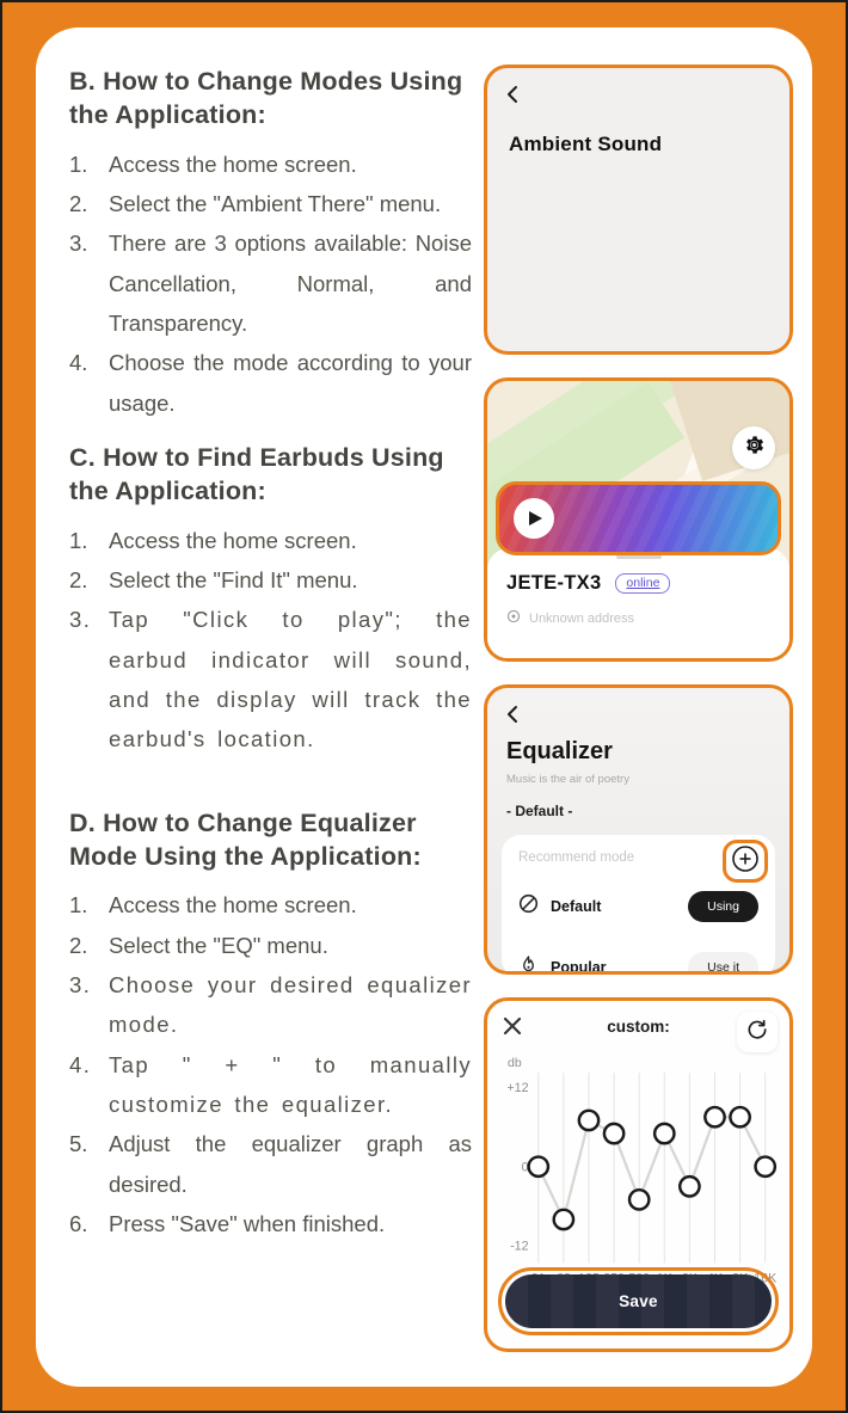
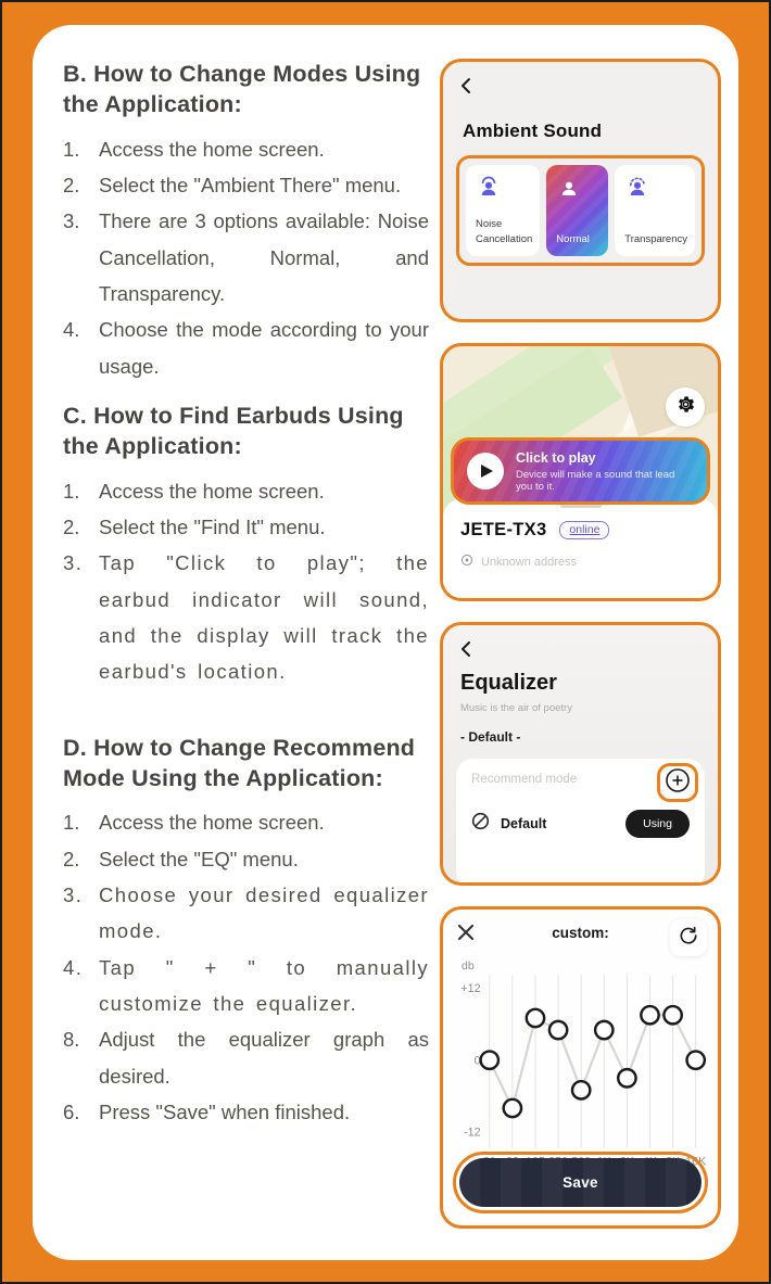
  B. How to Change Modes Using the Application:
  1.
  Access the home screen.
  2.
  Select the "Ambient There" menu.
  3.
  There are 3 options available: Noise Cancellation, Normal, and Transparency.
  4.
  Choose the mode according to your usage.
  C. How to Find Earbuds Using the Application:
  1.
  Access the home screen.
  2.
  Select the "Find It" menu.
  3.
  Tap "Click to play"; the earbud indicator will sound, and the display will track the earbud's location.
- D. How to Change Equalizer Mode Using the Application:
+ D. How to Change Recommend Mode Using the Application:
  1.
  Access the home screen.
  2.
  Select the "EQ" menu.
  3.
  Choose your desired equalizer mode.
  4.
  Tap " + " to manually customize the equalizer.
- 5.
+ 8.
  Adjust the equalizer graph as desired.
  6.
  Press "Save" when finished.
  Ambient Sound
+ Noise Cancellation
+ Normal
+ Transparency
+ Click to play
+ Device will make a sound that lead you to it.
  JETE-TX3
  online
  Unknown address
  Equalizer
  Music is the air of poetry
  - Default -
  Recommend mode
  Default
  Using
- Popular
- Use it
  custom:
  db
  +12
  0
  -12
  Save
